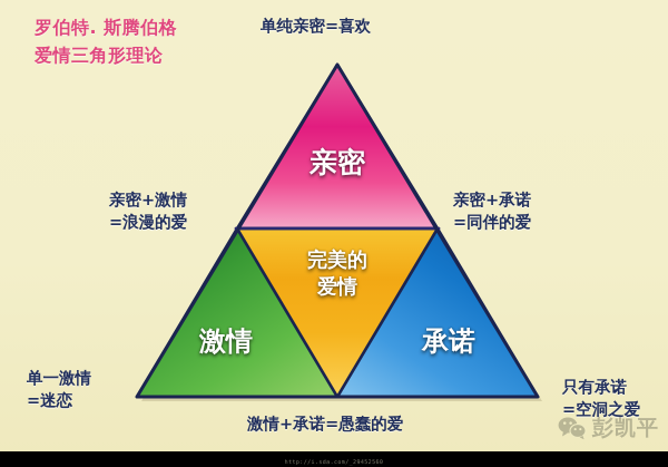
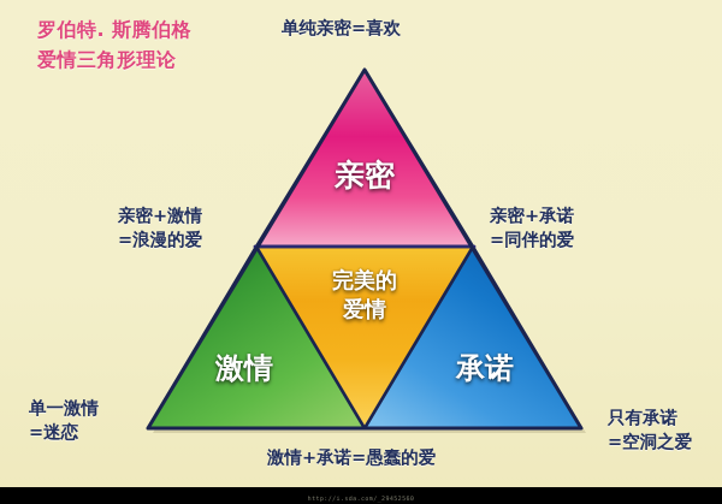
  罗伯特. 斯腾伯格 爱情三角形理论
  亲密
  激情
  承诺
  完美的
  爱情
  单纯亲密=喜欢
  亲密+激情
  =浪漫的爱
  亲密+承诺
  =同伴的爱
  单一激情
  =迷恋
  只有承诺
  =空洞之爱
  激情+承诺=愚蠢的爱
- 彭凯平
